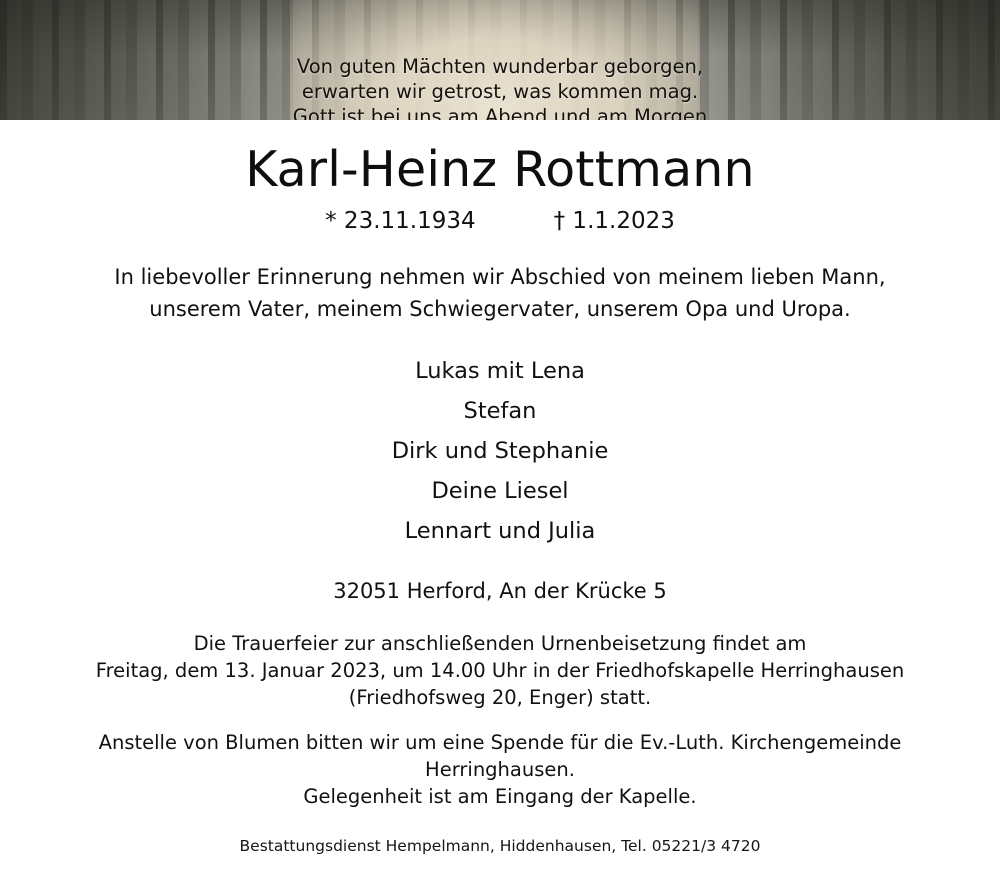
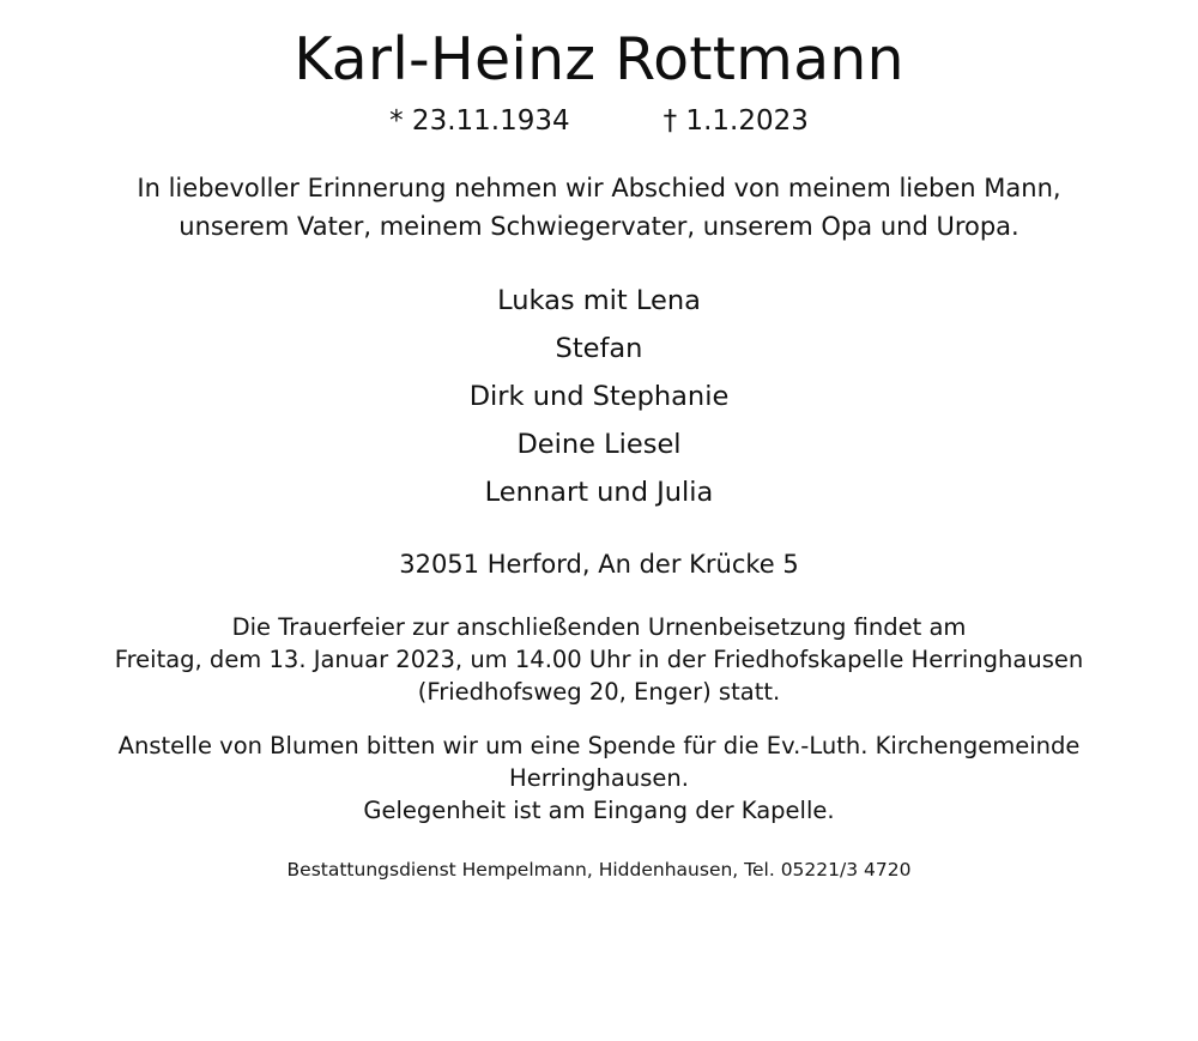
- Von guten Mächten wunderbar geborgen,
- erwarten wir getrost, was kommen mag.
- Gott ist bei uns am Abend und am Morgen
  Karl-Heinz Rottmann
  * 23.11.1934
  † 1.1.2023
  In liebevoller Erinnerung nehmen wir Abschied von meinem lieben Mann,
  unserem Vater, meinem Schwiegervater, unserem Opa und Uropa.
  Lukas mit Lena
  Stefan
  Dirk und Stephanie
  Deine Liesel
  Lennart und Julia
  32051 Herford, An der Krücke 5
  Die Trauerfeier zur anschließenden Urnenbeisetzung findet am
  Freitag, dem 13. Januar 2023, um 14.00 Uhr in der Friedhofskapelle Herringhausen
  (Friedhofsweg 20, Enger) statt.
  Anstelle von Blumen bitten wir um eine Spende für die Ev.-Luth. Kirchengemeinde Herringhausen.
  Gelegenheit ist am Eingang der Kapelle.
  Bestattungsdienst Hempelmann, Hiddenhausen, Tel. 05221/3 4720
